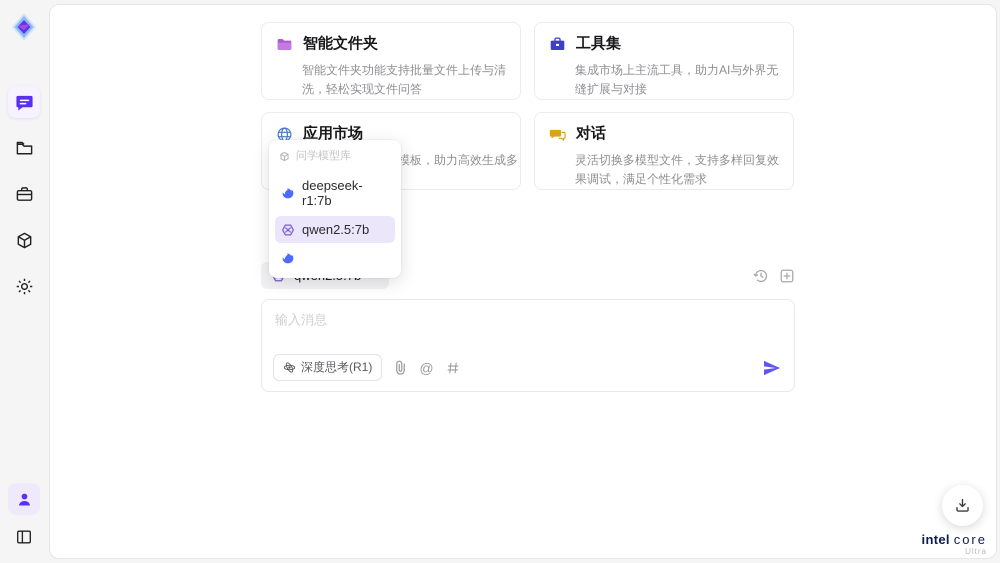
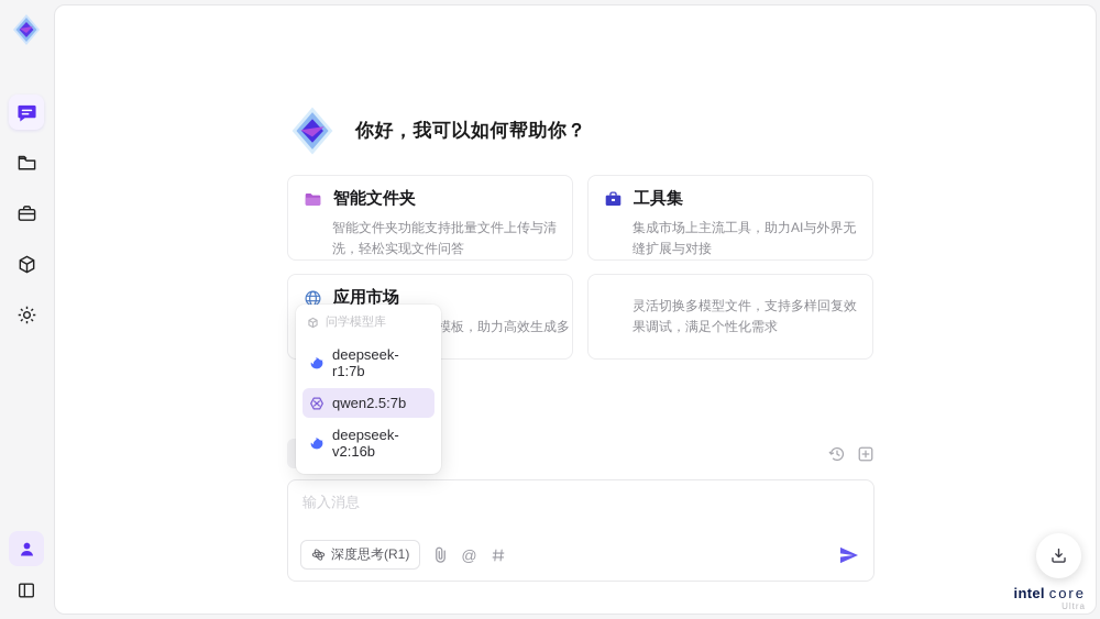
+ 你好，我可以如何帮助你？
  智能文件夹
  智能文件夹功能支持批量文件上传与清洗，轻松实现文件问答
  工具集
  集成市场上主流工具，助力AI与外界无缝扩展与对接
  应用市场
  模板，助力高效生成多
- 对话
  灵活切换多模型文件，支持多样回复效果调试，满足个性化需求
  问学模型库
  deepseek-r1:7b
  qwen2.5:7b
+ deepseek-v2:16b
  输入消息
  深度思考(R1)
  @
  intel core
  Ultra
